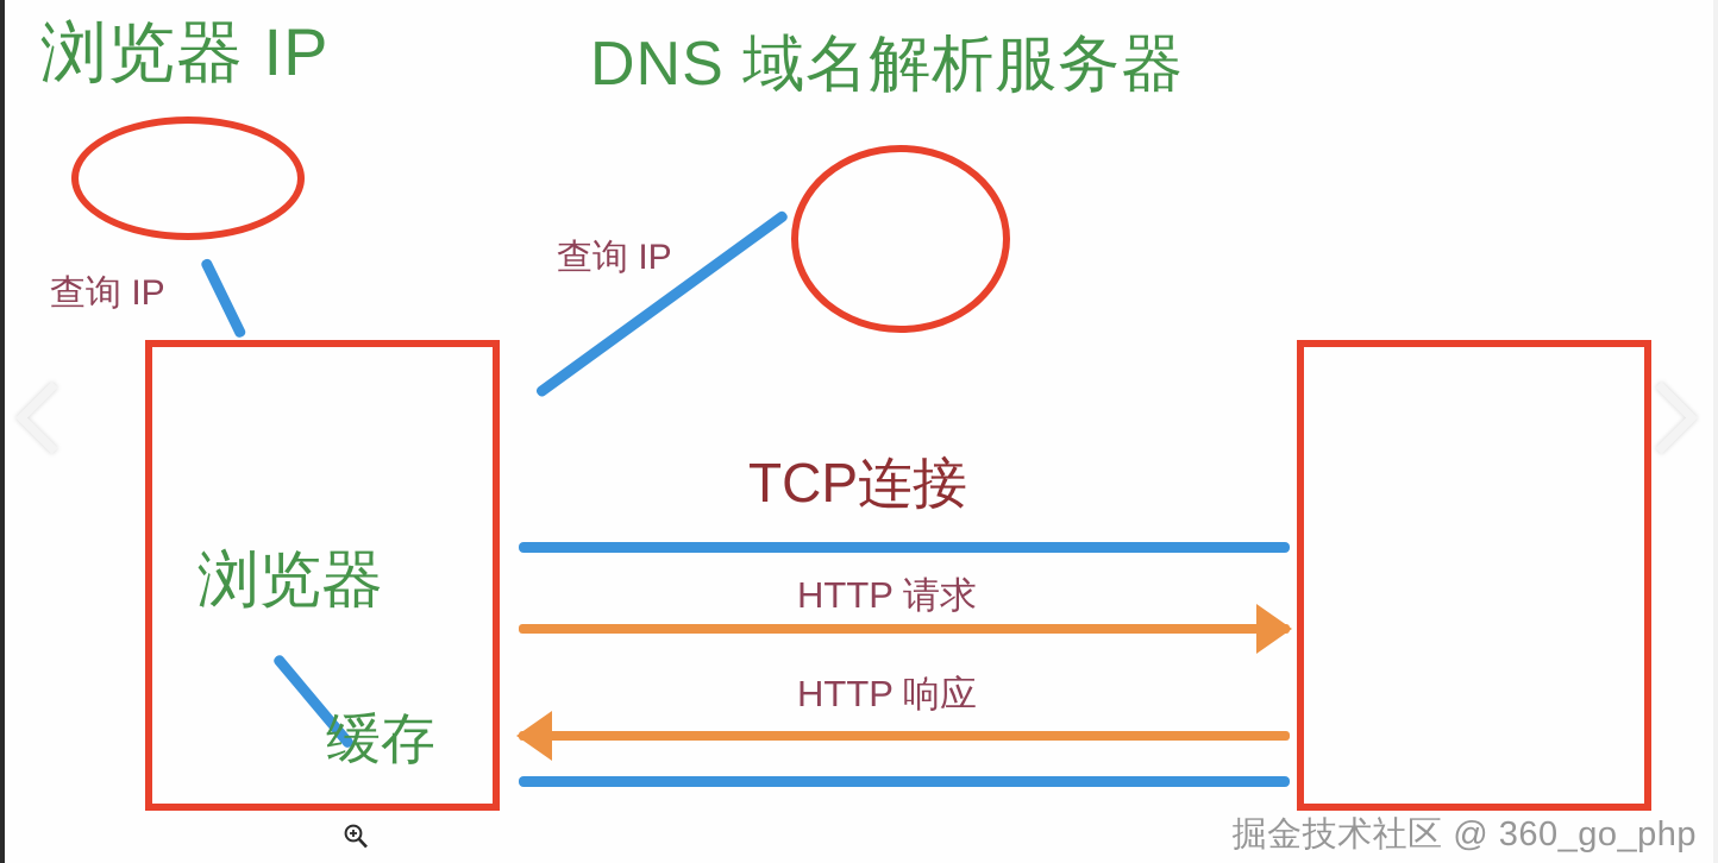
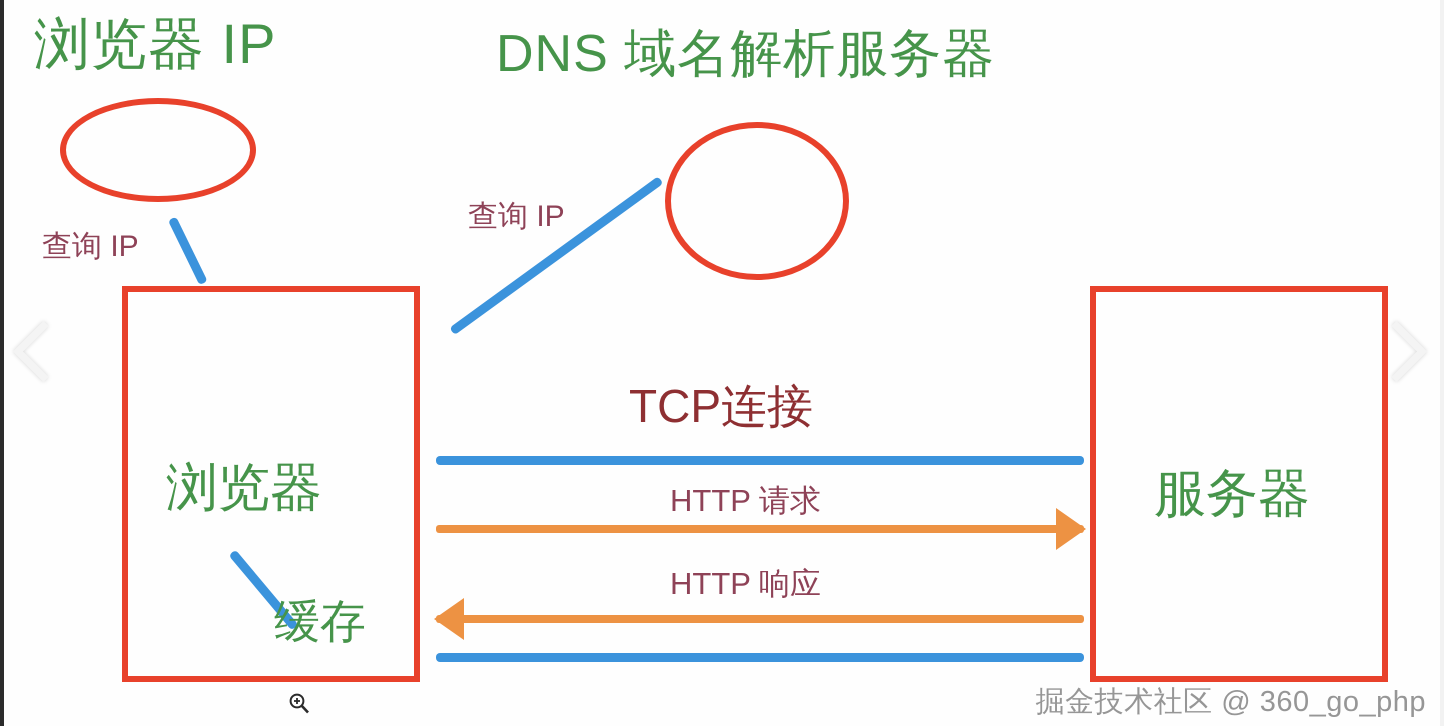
  浏览器 IP
  DNS 域名解析服务器
  查询 IP
  查询 IP
  浏览器
  缓存
+ 服务器
  TCP连接
  HTTP 请求
  HTTP 响应
  掘金技术社区 @ 360_go_php
